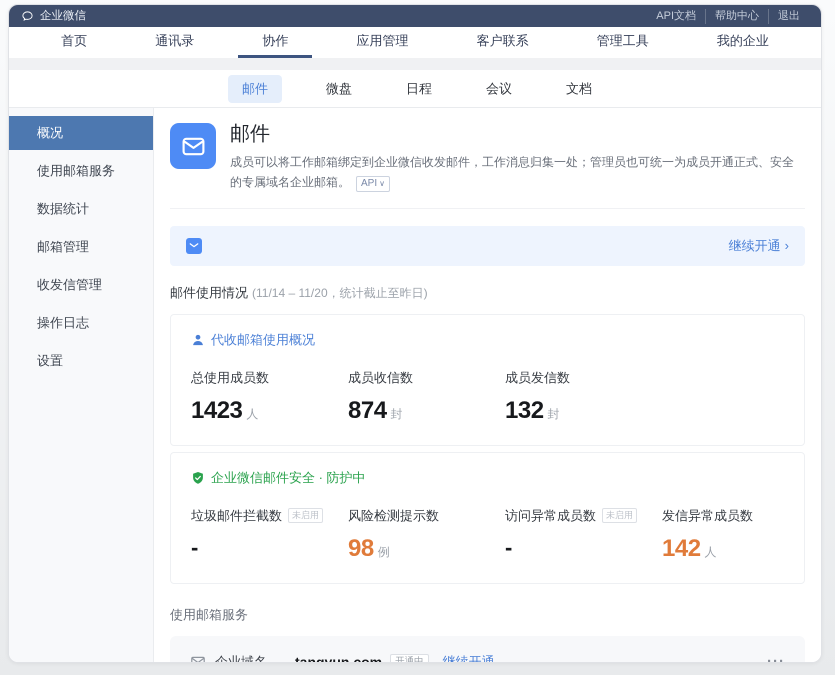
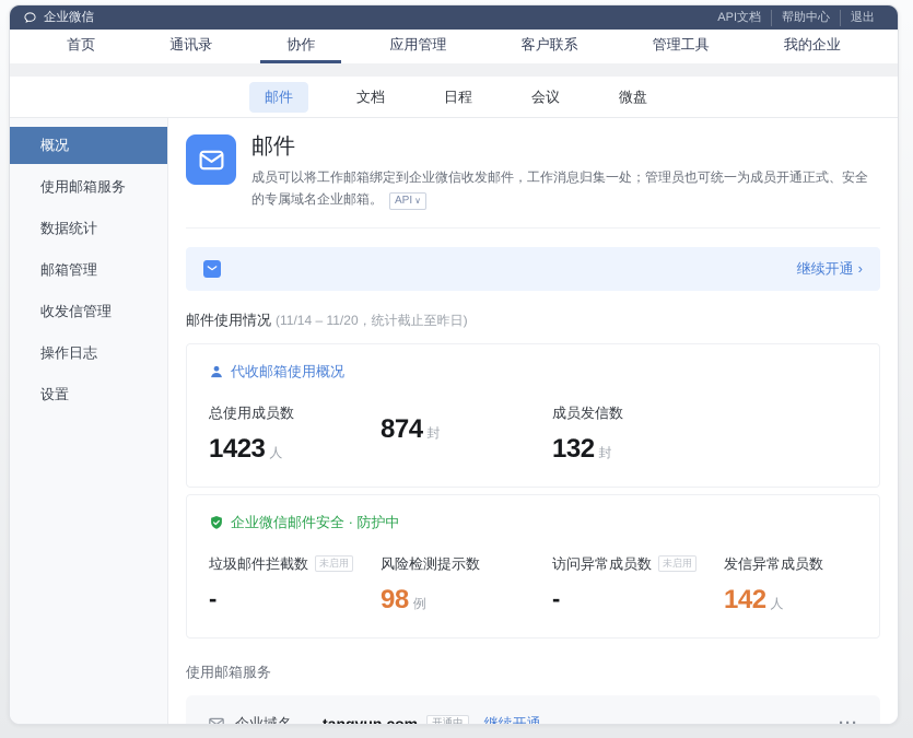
  企业微信
  API文档
  帮助中心
  退出
  首页
  通讯录
  协作
  应用管理
  客户联系
  管理工具
  我的企业
  邮件
- 微盘
+ 文档
  日程
  会议
- 文档
+ 微盘
  概况
  使用邮箱服务
  数据统计
  邮箱管理
  收发信管理
  操作日志
  设置
  邮件
  成员可以将工作邮箱绑定到企业微信收发邮件，工作消息归集一处；管理员也可统一为成员开通正式、安全的专属域名企业邮箱。 API ∨
  继续开通 ›
  邮件使用情况
  (11/14 – 11/20，统计截止至昨日)
  代收邮箱使用概况
  总使用成员数
  1423
  人
- 成员收信数
  874
  封
  成员发信数
  132
  封
  企业微信邮件安全 · 防护中
  垃圾邮件拦截数
  未启用
  -
  风险检测提示数
  98
  例
  访问异常成员数
  未启用
  -
  发信异常成员数
  142
  人
  使用邮箱服务
  企业域名
  tangyun.com
  开通中
  继续开通
  ···
